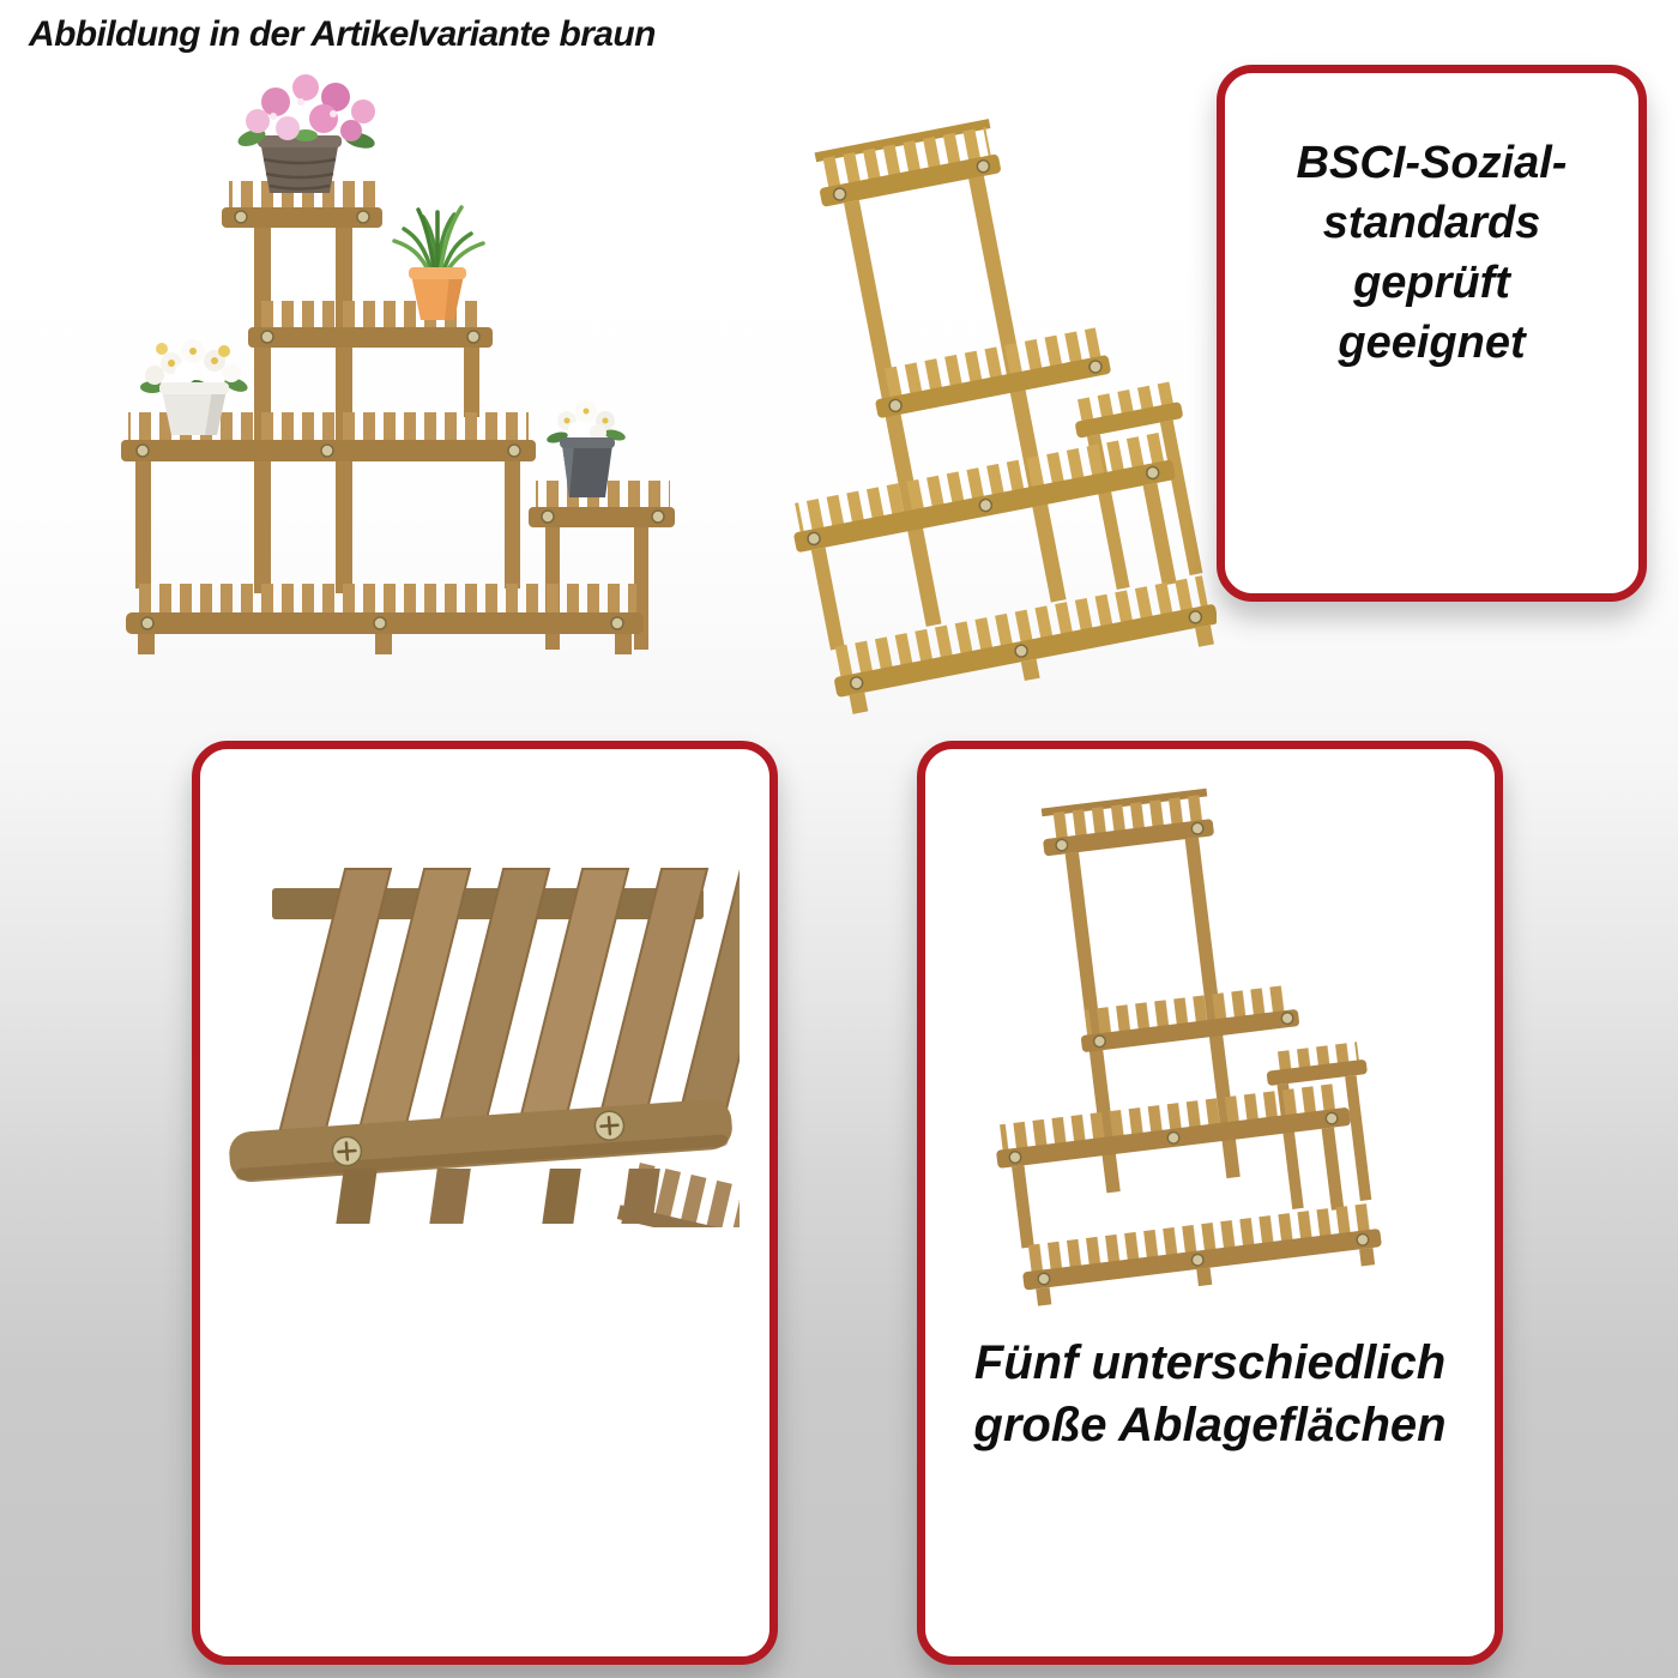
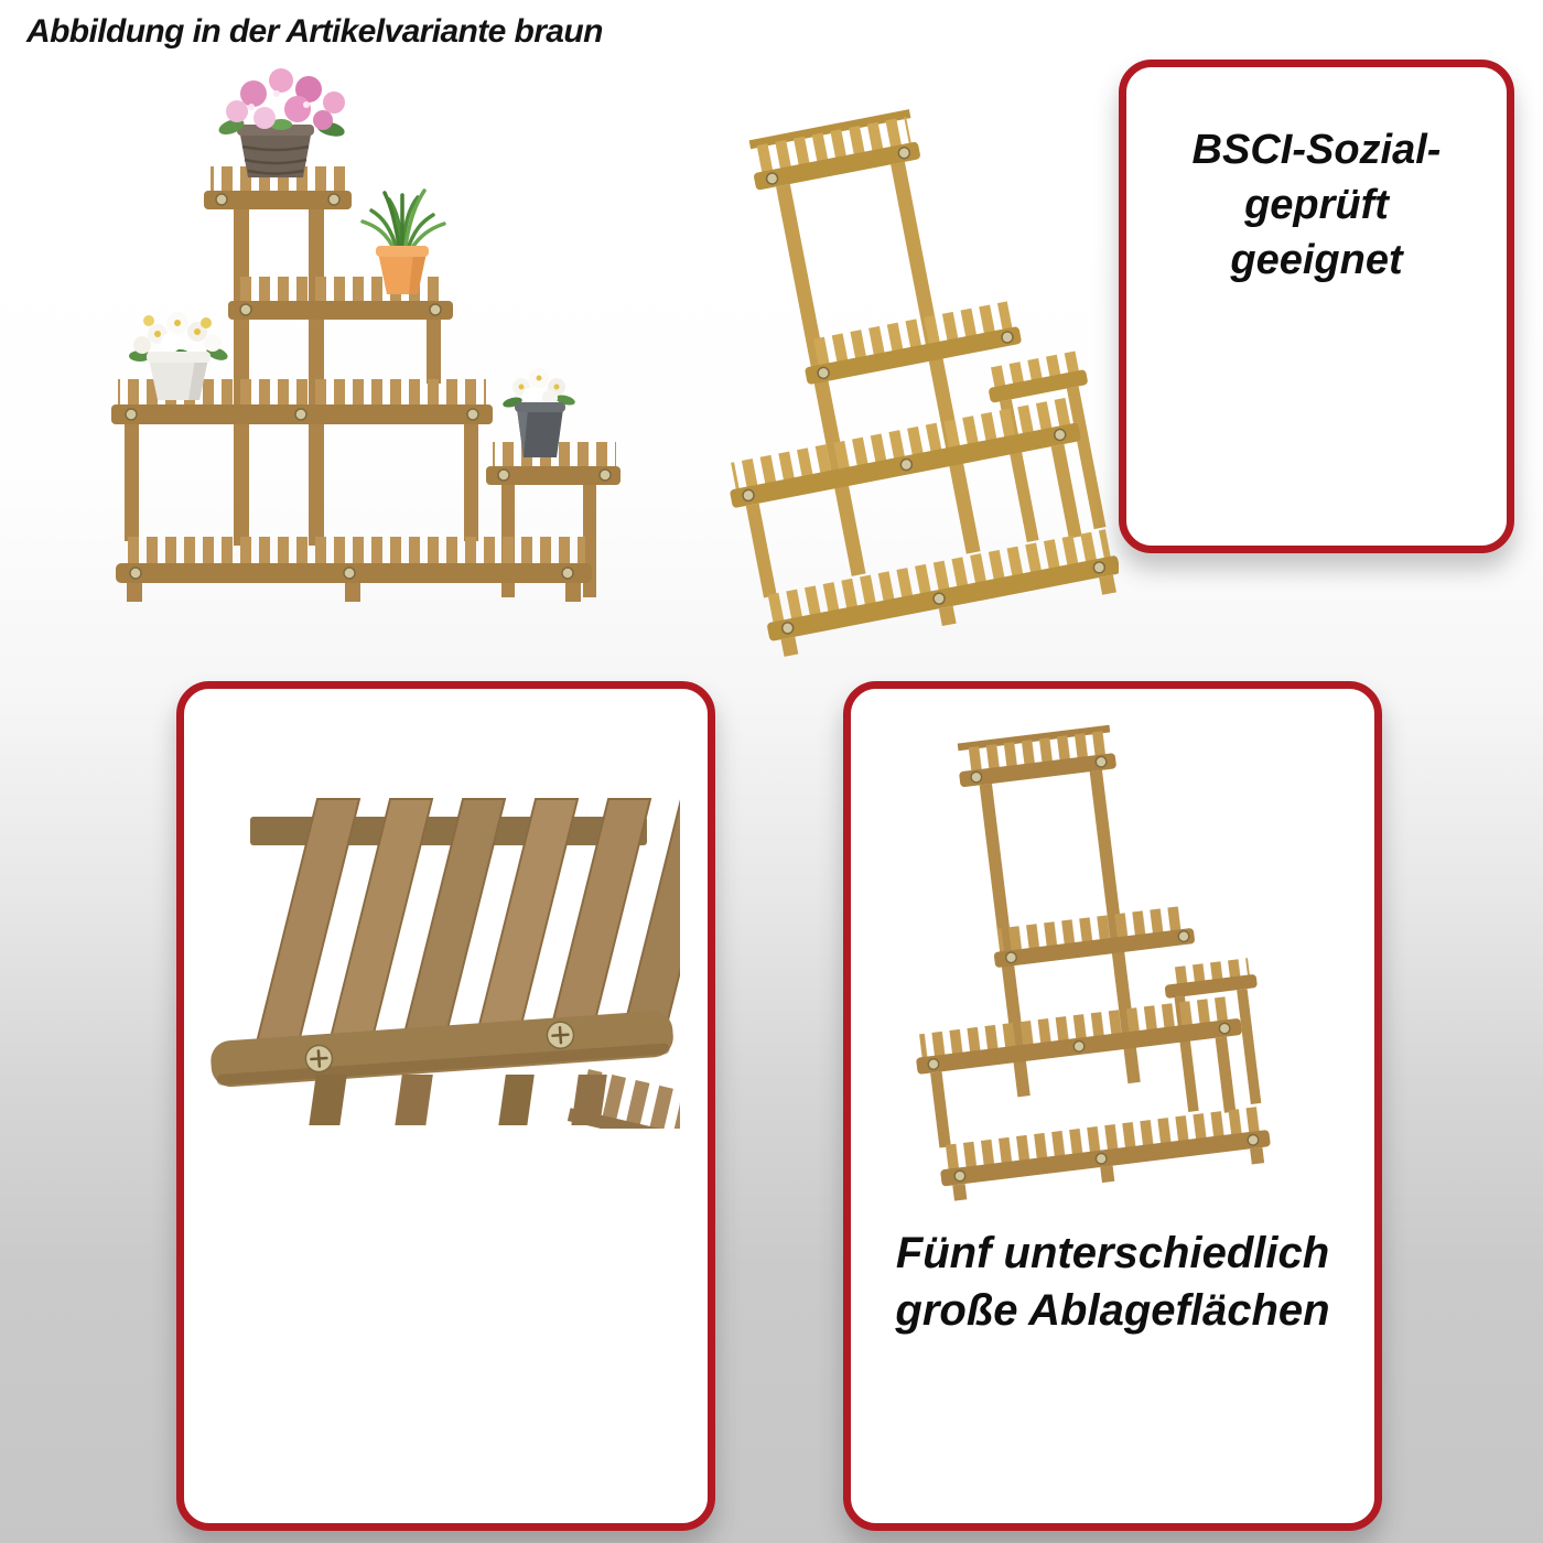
  Abbildung in der Artikelvariante braun
  BSCI-Sozial-
- standards
  geprüft
  geeignet
  Fünf unterschiedlich
  große Ablageflächen
